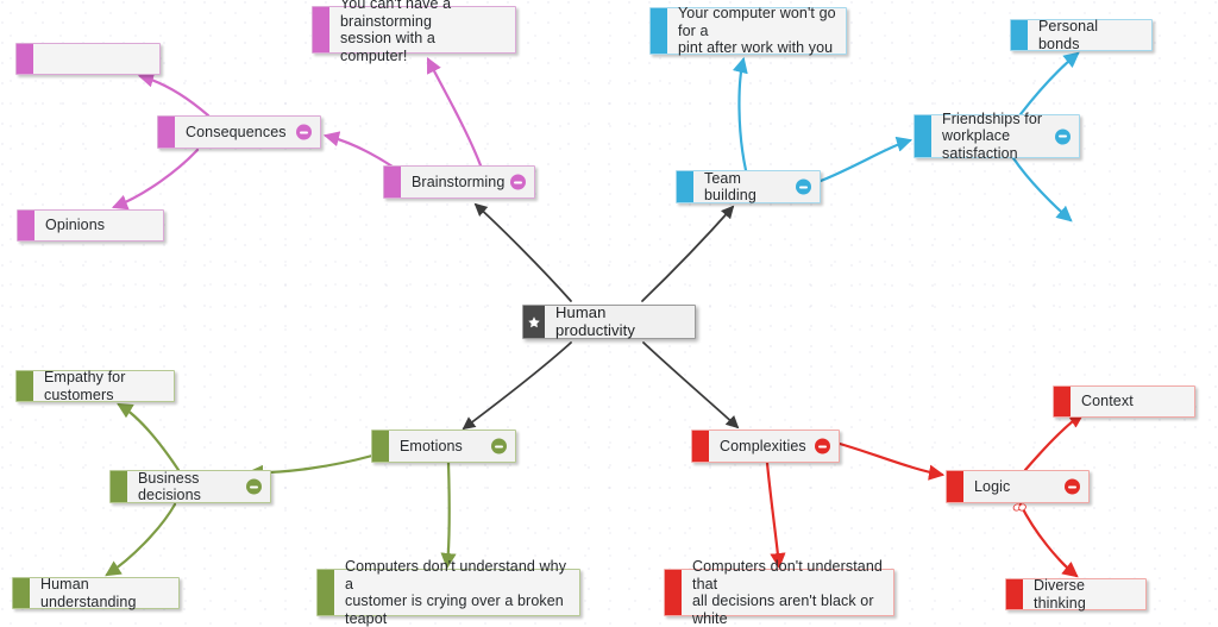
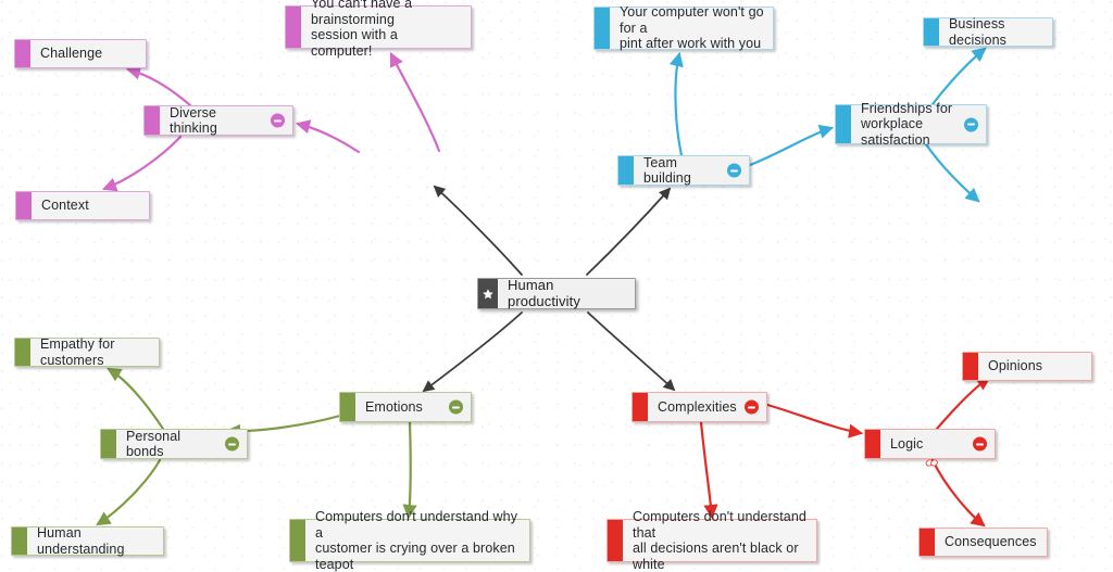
- Brainstorming
  You can't have a brainstorming
  session with a computer!
- Consequences
+ Diverse thinking
+ Challenge
- Opinions
+ Context
  Team building
  Your computer won't go for a
  pint after work with you
  Friendships for
  workplace satisfaction
- Personal bonds
+ Business decisions
  Emotions
  Computers don't understand why a
  customer is crying over a broken teapot
- Business decisions
+ Personal bonds
  Empathy for customers
  Human understanding
  Complexities
  Computers don't understand that
  all decisions aren't black or white
  Logic
- Context
+ Opinions
- Diverse thinking
+ Consequences
  Human productivity
